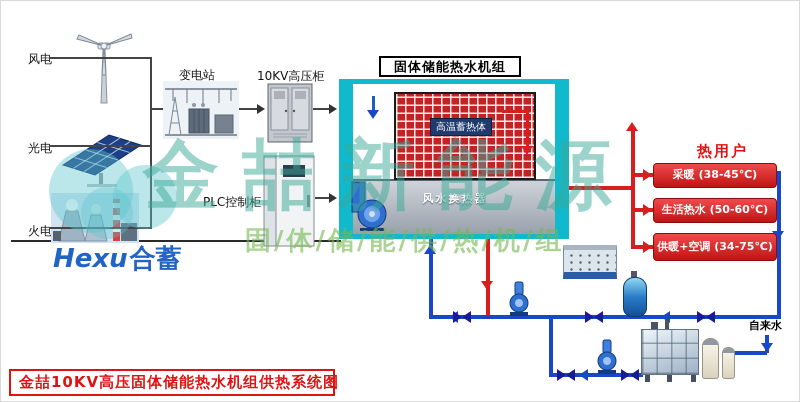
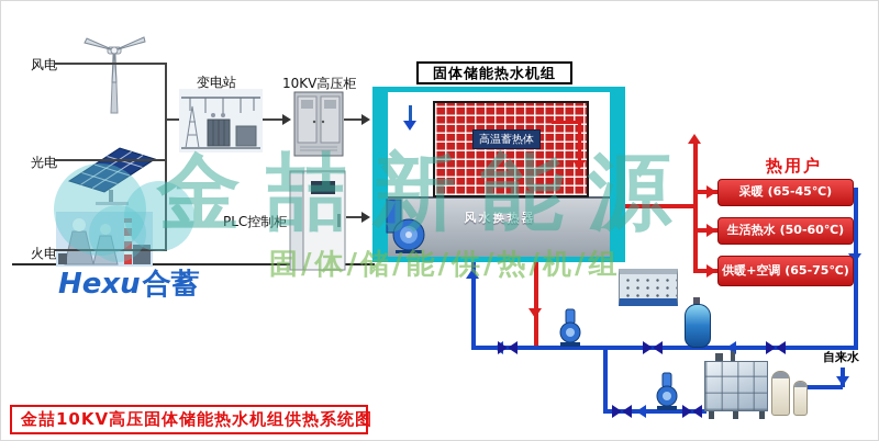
  风电
  光电
  火电
  变电站
  10KV高压柜
  PLC控制柜
  固体储能热水机组
  高温蓄热体
  风水换热器
  热用户
- 采暖 (38-45℃)
+ 采暖 (65-45℃)
  生活热水 (50-60℃)
- 供暖+空调 (34-75℃)
+ 供暖+空调 (65-75℃)
  自来水
  金喆新能源
  固/体/储/能/供/热/机/组
  Hexu合蓄
  金喆10KV高压固体储能热水机组供热系统图
